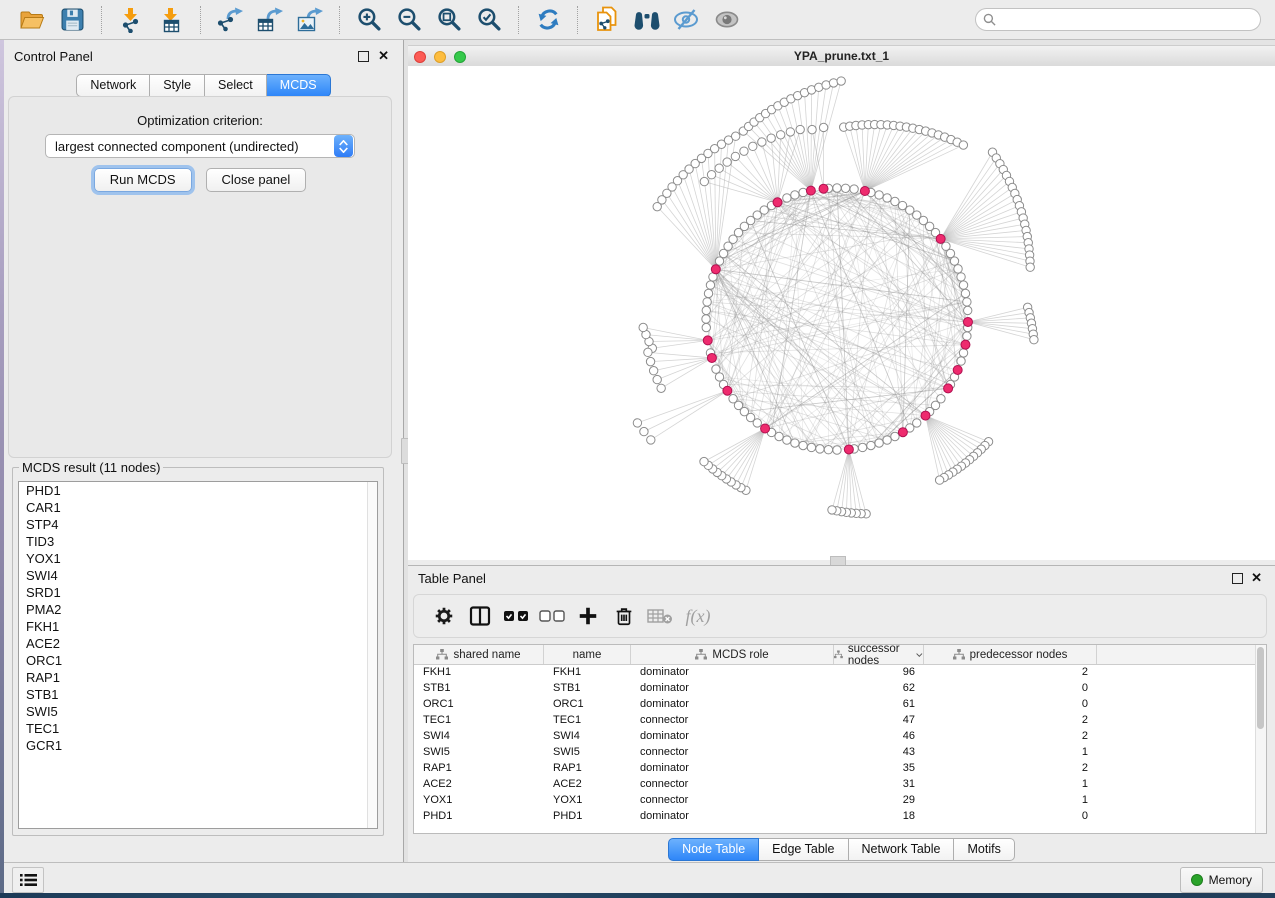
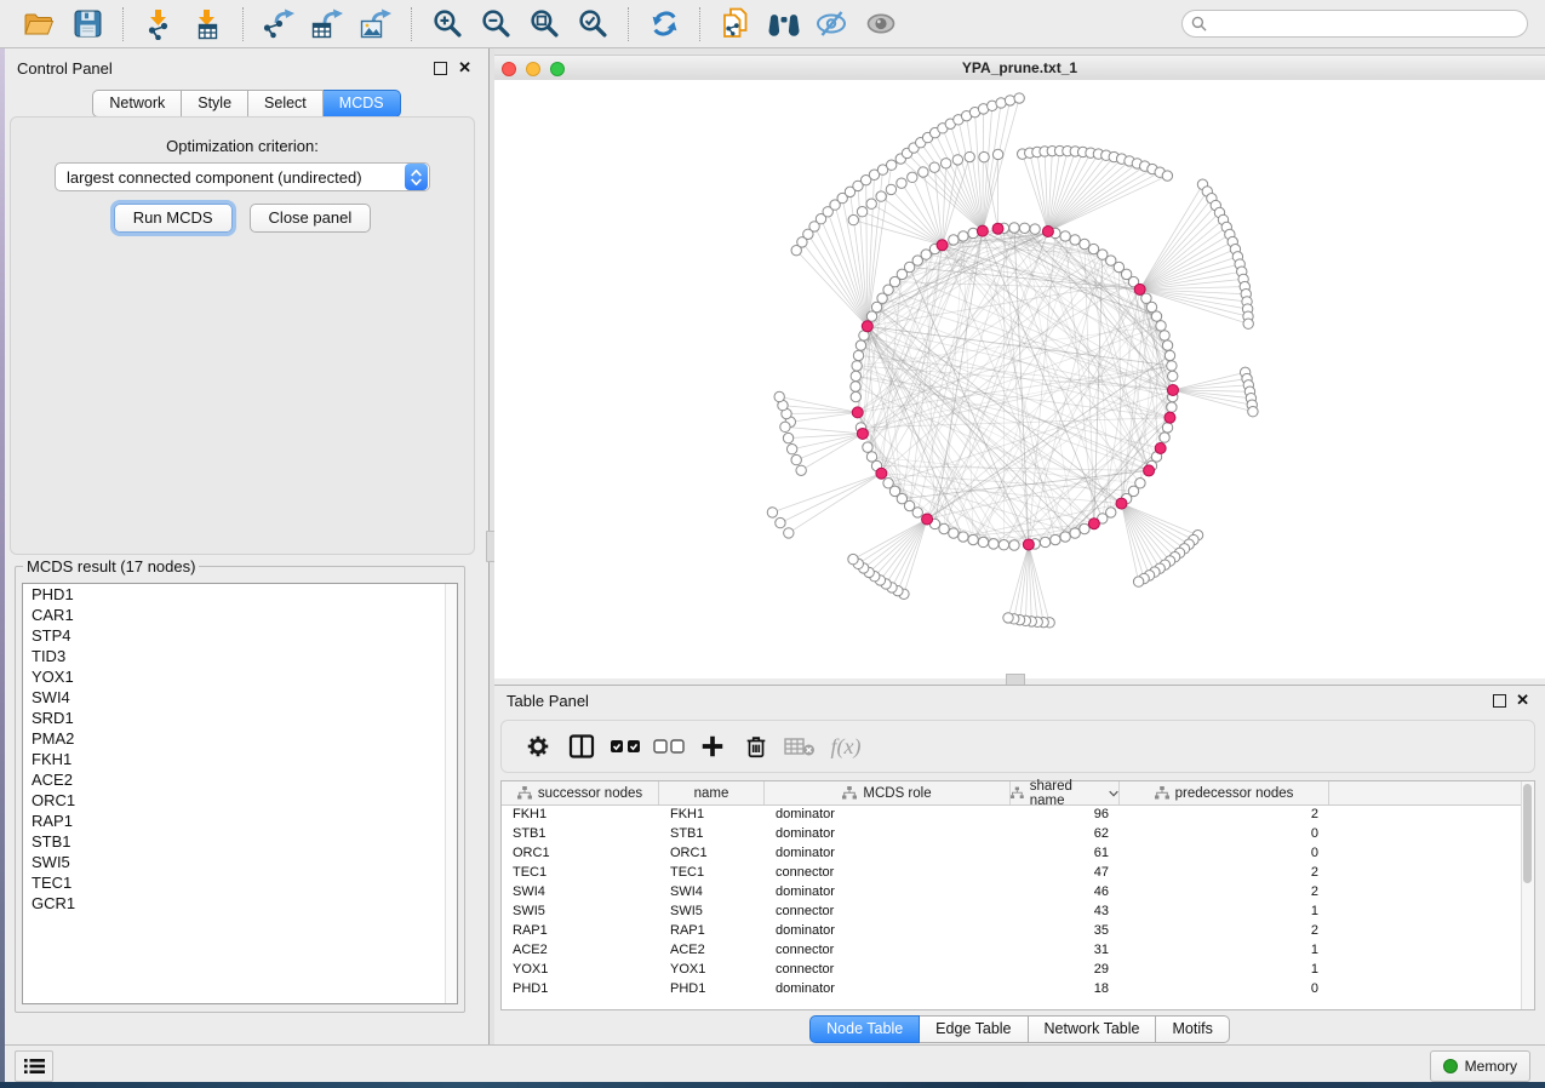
  Control Panel
  ✕
  Network
  Style
  Select
  MCDS
  Optimization criterion:
  largest connected component (undirected)
  Run MCDS
  Close panel
- MCDS result (11 nodes)
+ MCDS result (17 nodes)
  PHD1
  CAR1
  STP4
  TID3
  YOX1
  SWI4
  SRD1
  PMA2
  FKH1
  ACE2
  ORC1
  RAP1
  STB1
  SWI5
  TEC1
  GCR1
  YPA_prune.txt_1
  Table Panel
  ✕
  f(x)
- shared name
+ successor nodes
  name
  MCDS role
- successor nodes
+ shared name
  predecessor nodes
  FKH1
  FKH1
  dominator
  96
  2
  STB1
  STB1
  dominator
  62
  0
  ORC1
  ORC1
  dominator
  61
  0
  TEC1
  TEC1
  connector
  47
  2
  SWI4
  SWI4
  dominator
  46
  2
  SWI5
  SWI5
  connector
  43
  1
  RAP1
  RAP1
  dominator
  35
  2
  ACE2
  ACE2
  connector
  31
  1
  YOX1
  YOX1
  connector
  29
  1
  PHD1
  PHD1
  dominator
  18
  0
  Node Table
  Edge Table
  Network Table
  Motifs
  Memory
